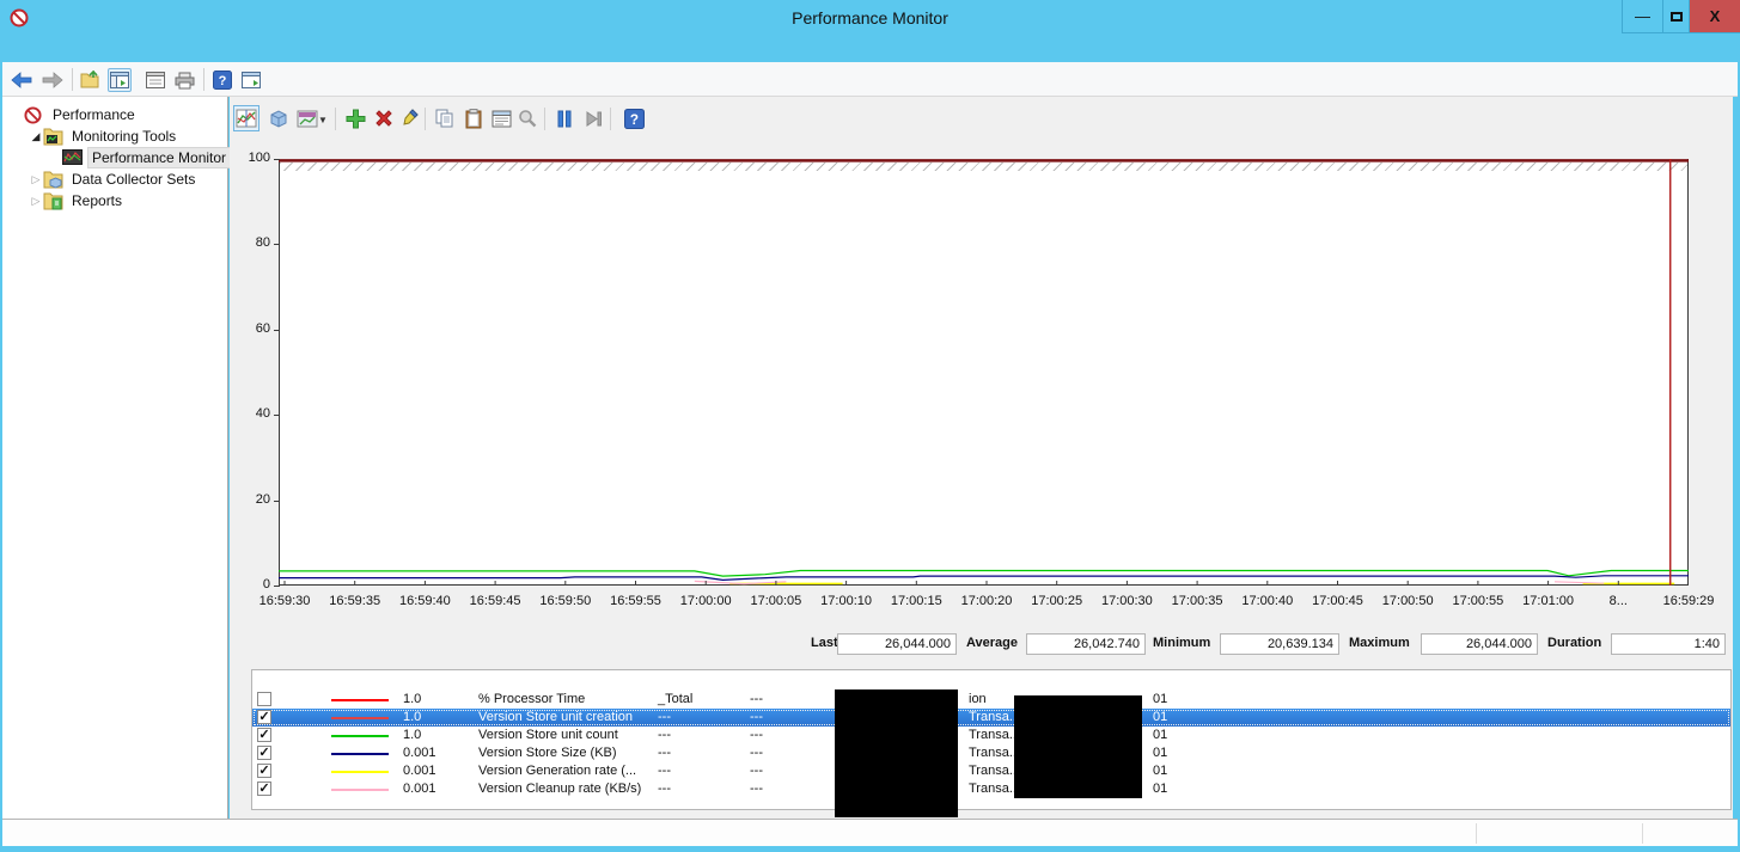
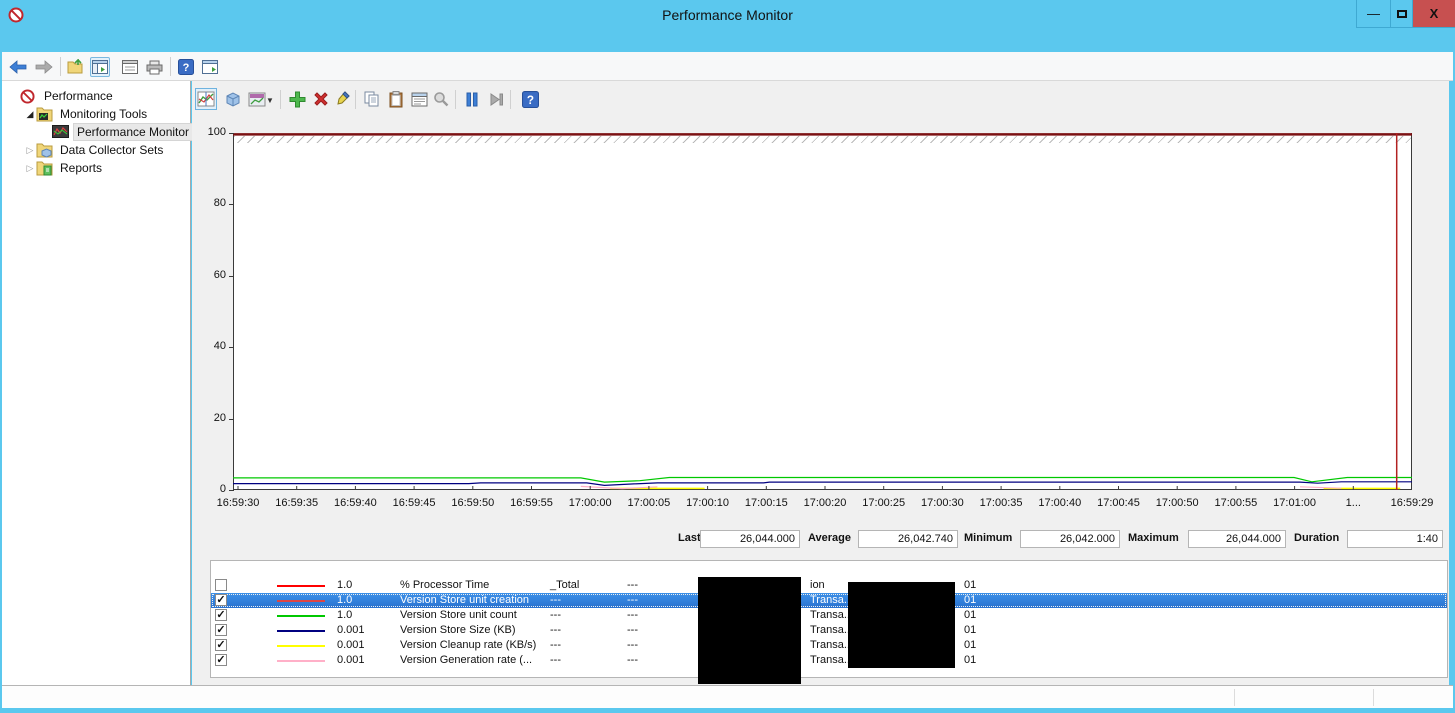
  Performance Monitor
  —
  X
  ?
  Performance
  ◢
  Monitoring Tools
  Performance Monitor
  ▷
  Data Collector Sets
  ▷
  Reports
  ▼
  ?
  0
  20
  40
  60
  80
  100
  16:59:30
  16:59:35
  16:59:40
  16:59:45
  16:59:50
  16:59:55
  17:00:00
  17:00:05
  17:00:10
  17:00:15
  17:00:20
  17:00:25
  17:00:30
  17:00:35
  17:00:40
  17:00:45
  17:00:50
  17:00:55
  17:01:00
- 8...
+ 1...
  16:59:29
  Last
  26,044.000
  Average
  26,042.740
  Minimum
- 20,639.134
+ 26,042.000
  Maximum
  26,044.000
  Duration
  1:40
  1.0
  % Processor Time
  _Total
  ---
  ion
  01
  ✓
  1.0
  Version Store unit creation
  ---
  ---
  Transa.
  01
  ✓
  1.0
  Version Store unit count
  ---
  ---
  Transa.
  01
  ✓
  0.001
  Version Store Size (KB)
  ---
  ---
  Transa.
  01
  ✓
  0.001
- Version Generation rate (...
+ Version Cleanup rate (KB/s)
  ---
  ---
  Transa.
  01
  ✓
  0.001
- Version Cleanup rate (KB/s)
+ Version Generation rate (...
  ---
  ---
  Transa.
  01
